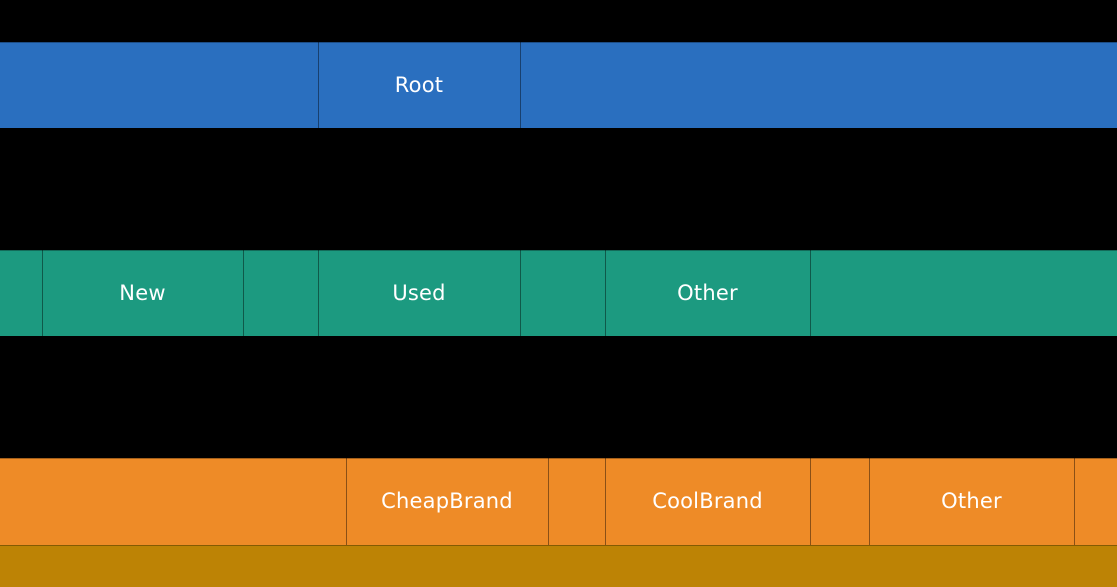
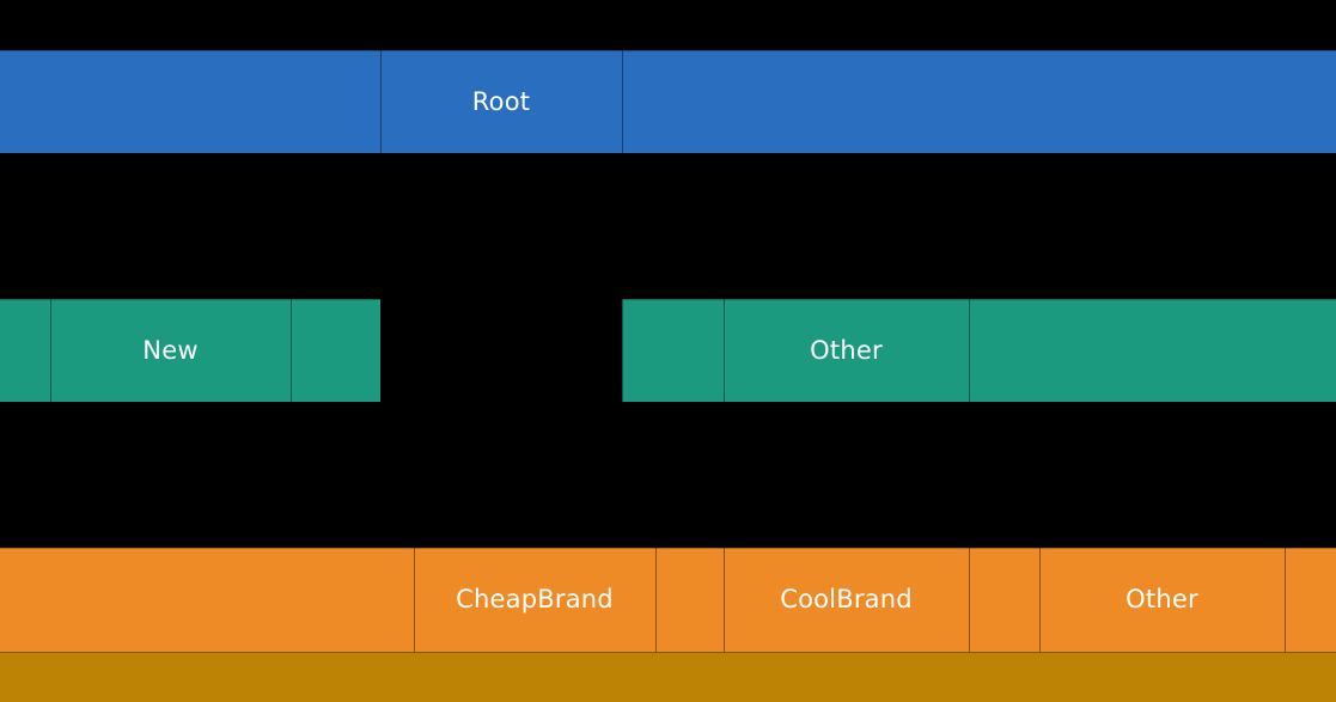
  Root
  New
- Used
  Other
  CheapBrand
  CoolBrand
  Other
